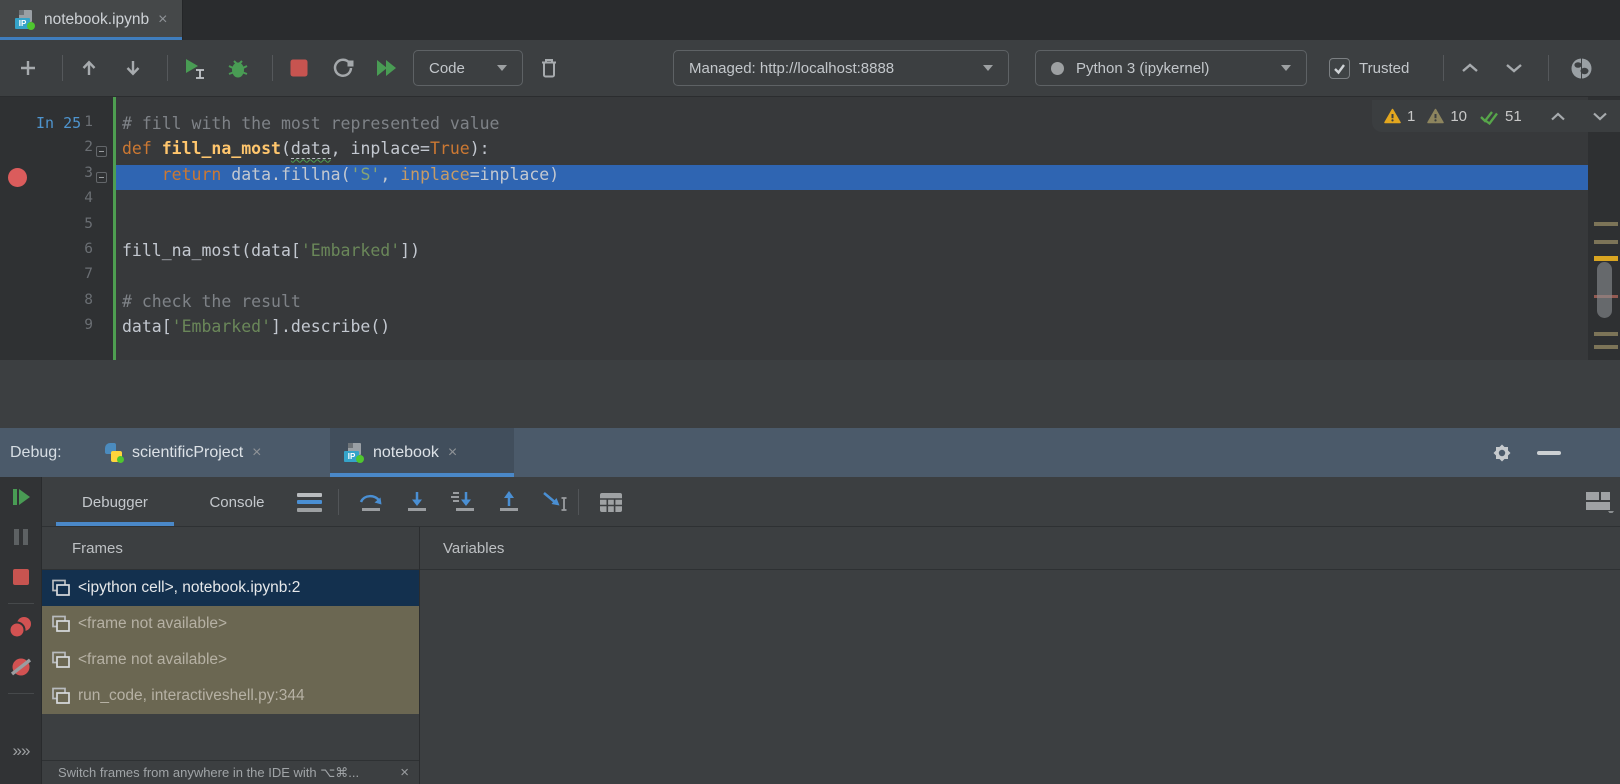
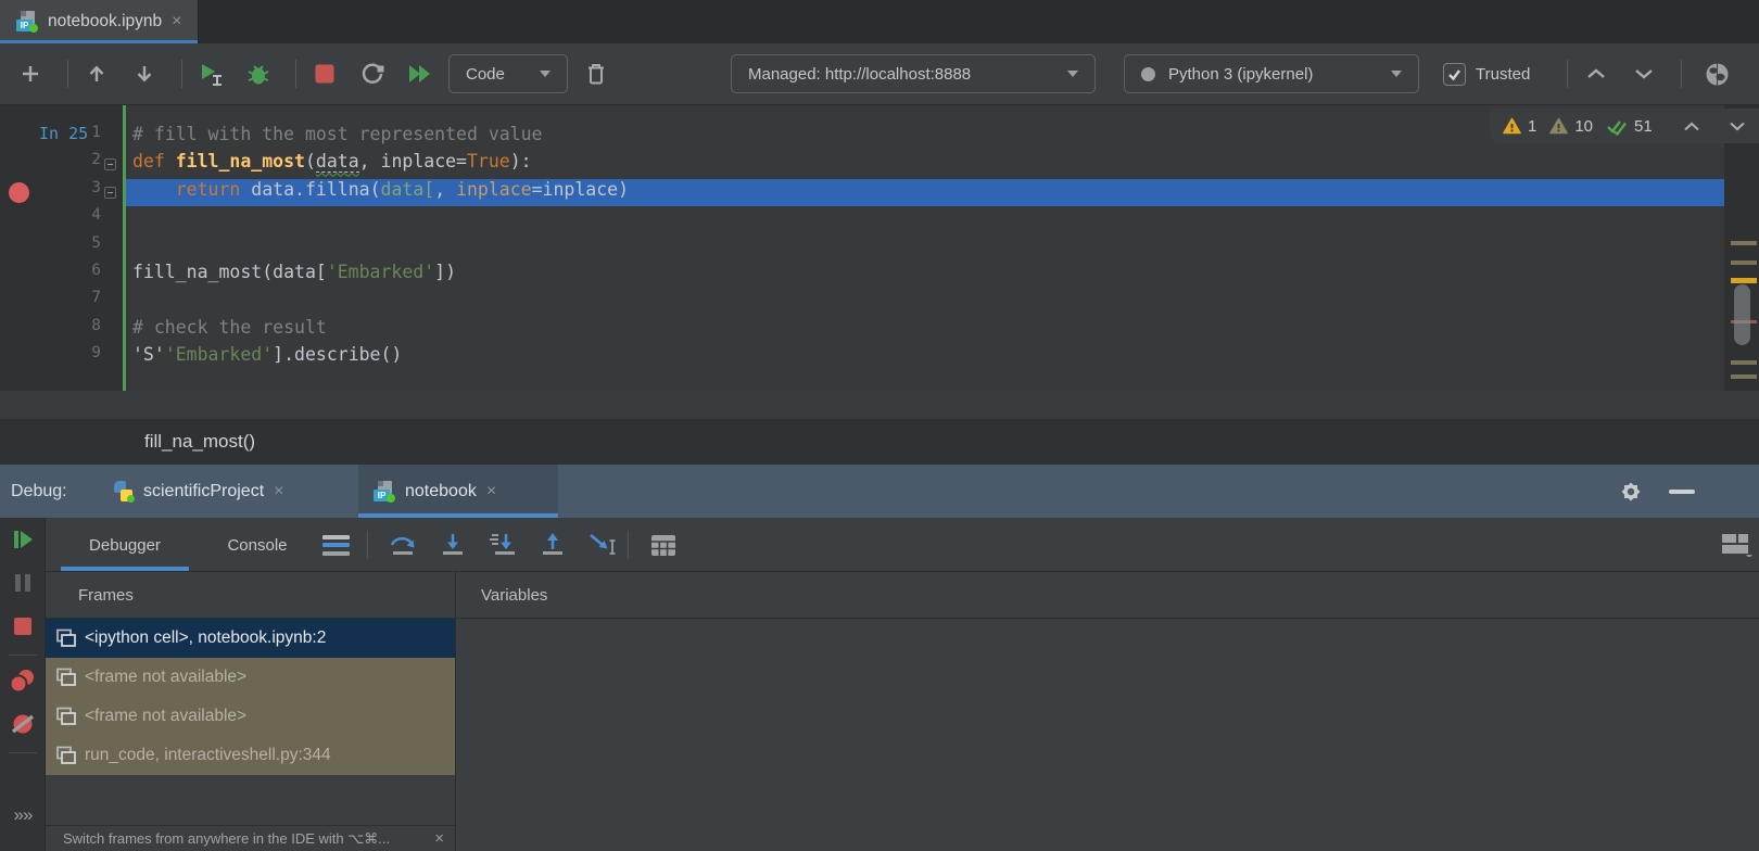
  IP
  notebook.ipynb
  ×
  Code
  Managed: http://localhost:8888
  Python 3 (ipykernel)
  Trusted
  In 25
  1
  2
  3
  4
  5
  6
  7
  8
  9
  # fill with the most represented value
  def fill_na_most(data, inplace=True):
- return data.fillna('S', inplace=inplace)
+ return data.fillna(data[, inplace=inplace)
  fill_na_most(data['Embarked'])
  # check the result
- data['Embarked'].describe()
+ 'S''Embarked'].describe()
  1
  10
  51
+ fill_na_most()
  Debug:
  scientificProject
  ×
  IP
  notebook
  ×
  Debugger
  Console
  »»
  Frames
  <ipython cell>, notebook.ipynb:2
  <frame not available>
  <frame not available>
  run_code, interactiveshell.py:344
  Switch frames from anywhere in the IDE with ⌥⌘...
  ×
  Variables
